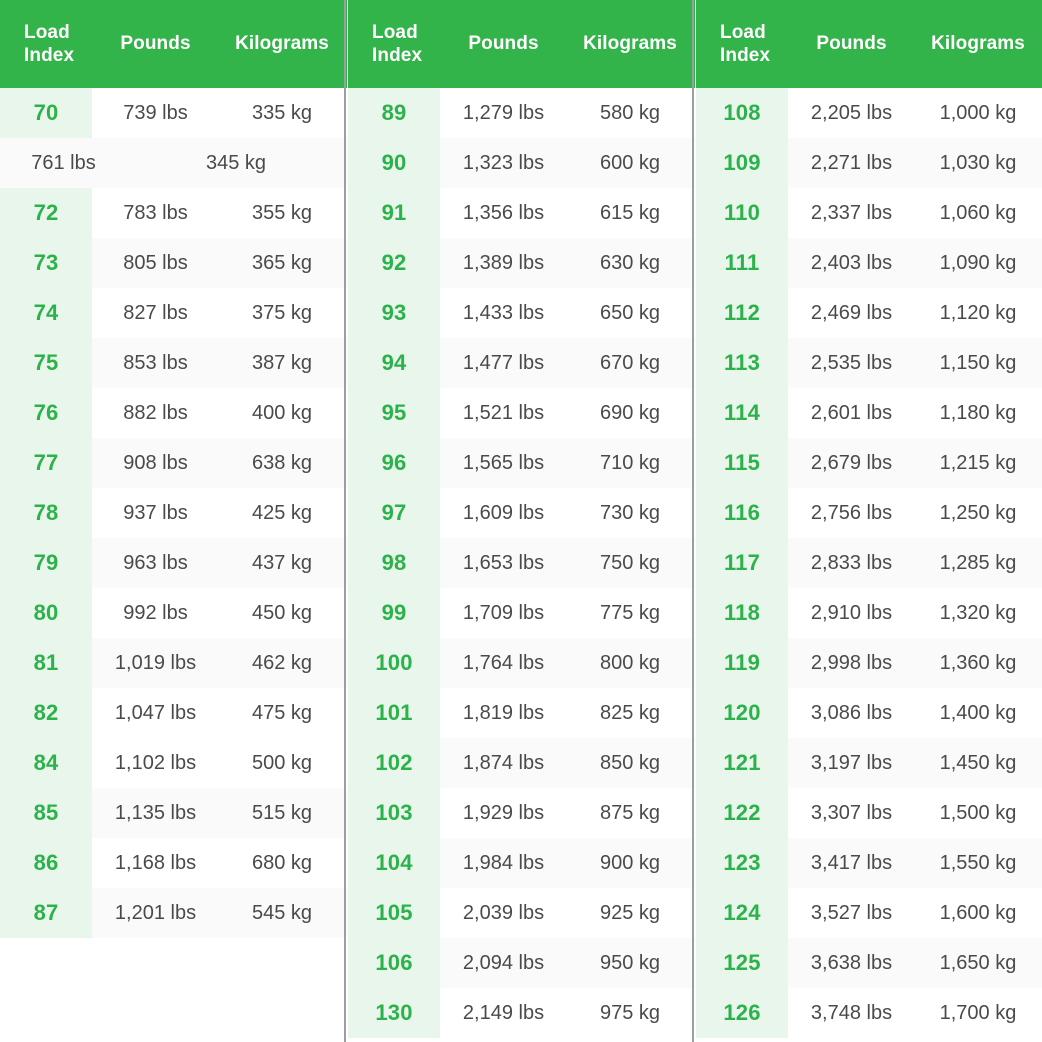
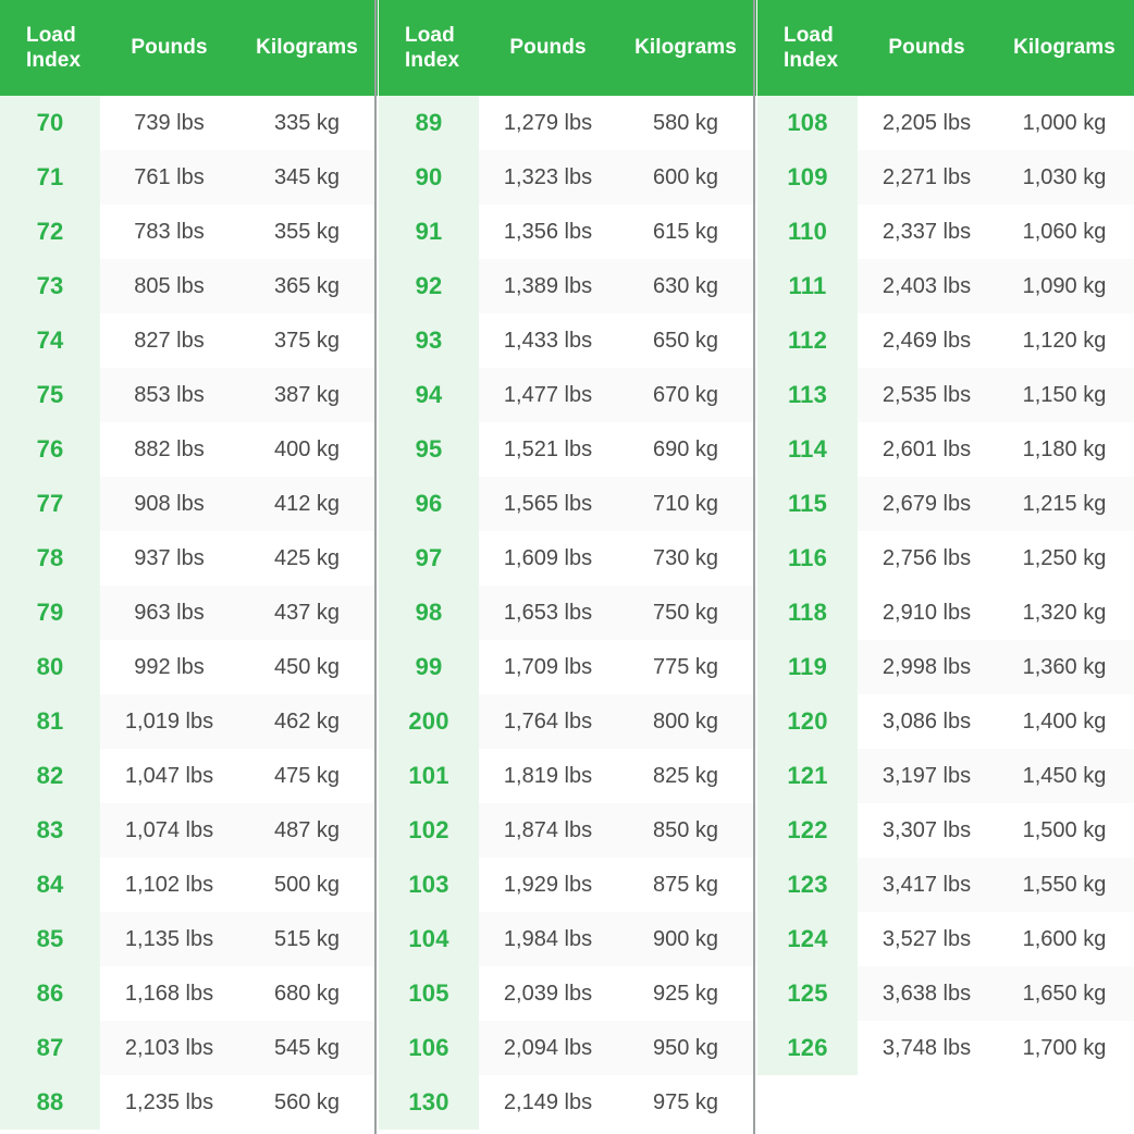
  Load
  Index
  Pounds
  Kilograms
  70
  739 lbs
  335 kg
+ 71
  761 lbs
  345 kg
  72
  783 lbs
  355 kg
  73
  805 lbs
  365 kg
  74
  827 lbs
  375 kg
  75
  853 lbs
  387 kg
  76
  882 lbs
  400 kg
  77
  908 lbs
- 638 kg
+ 412 kg
  78
  937 lbs
  425 kg
  79
  963 lbs
  437 kg
  80
  992 lbs
  450 kg
  81
  1,019 lbs
  462 kg
  82
  1,047 lbs
  475 kg
+ 83
+ 1,074 lbs
+ 487 kg
  84
  1,102 lbs
  500 kg
  85
  1,135 lbs
  515 kg
  86
  1,168 lbs
  680 kg
  87
- 1,201 lbs
+ 2,103 lbs
  545 kg
+ 88
+ 1,235 lbs
+ 560 kg
  Load
  Index
  Pounds
  Kilograms
  89
  1,279 lbs
  580 kg
  90
  1,323 lbs
  600 kg
  91
  1,356 lbs
  615 kg
  92
  1,389 lbs
  630 kg
  93
  1,433 lbs
  650 kg
  94
  1,477 lbs
  670 kg
  95
  1,521 lbs
  690 kg
  96
  1,565 lbs
  710 kg
  97
  1,609 lbs
  730 kg
  98
  1,653 lbs
  750 kg
  99
  1,709 lbs
  775 kg
- 100
+ 200
  1,764 lbs
  800 kg
  101
  1,819 lbs
  825 kg
  102
  1,874 lbs
  850 kg
  103
  1,929 lbs
  875 kg
  104
  1,984 lbs
  900 kg
  105
  2,039 lbs
  925 kg
  106
  2,094 lbs
  950 kg
  130
  2,149 lbs
  975 kg
  Load
  Index
  Pounds
  Kilograms
  108
  2,205 lbs
  1,000 kg
  109
  2,271 lbs
  1,030 kg
  110
  2,337 lbs
  1,060 kg
  111
  2,403 lbs
  1,090 kg
  112
  2,469 lbs
  1,120 kg
  113
  2,535 lbs
  1,150 kg
  114
  2,601 lbs
  1,180 kg
  115
  2,679 lbs
  1,215 kg
  116
  2,756 lbs
  1,250 kg
- 117
- 2,833 lbs
- 1,285 kg
  118
  2,910 lbs
  1,320 kg
  119
  2,998 lbs
  1,360 kg
  120
  3,086 lbs
  1,400 kg
  121
  3,197 lbs
  1,450 kg
  122
  3,307 lbs
  1,500 kg
  123
  3,417 lbs
  1,550 kg
  124
  3,527 lbs
  1,600 kg
  125
  3,638 lbs
  1,650 kg
  126
  3,748 lbs
  1,700 kg
